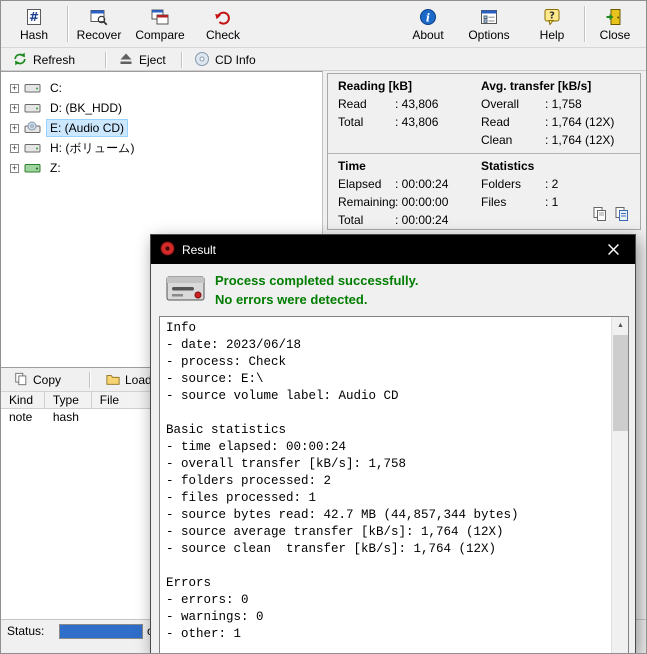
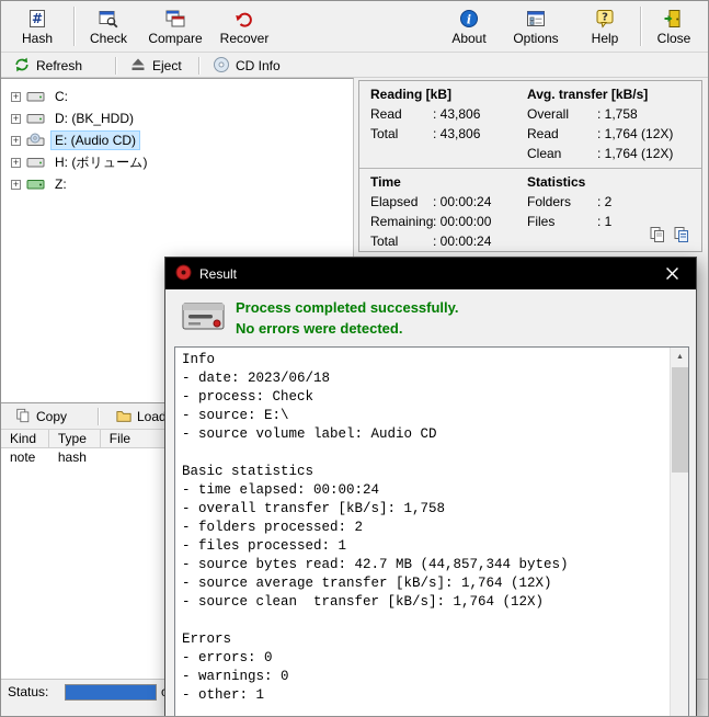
  #
  Hash
- Recover
+ Check
  Compare
- Check
+ Recover
  i
  About
  Options
  ?
  Help
  Close
  Refresh
  Eject
  CD Info
  +
  C:
  +
  D: (BK_HDD)
  +
  E: (Audio CD)
  +
  H: (ボリューム)
  +
  Z:
  Reading [kB]
  Read
  : 43,806
  Total
  : 43,806
  Avg. transfer [kB/s]
  Overall
  : 1,758
  Read
  : 1,764 (12X)
  Clean
  : 1,764 (12X)
  Time
  Elapsed
  : 00:00:24
  Remaining
  : 00:00:00
  Total
  : 00:00:24
  Statistics
  Folders
  : 2
  Files
  : 1
  Copy
  Load
  Kind
  Type
  File
  note
  hash
  Status:
  Result
  Process completed successfully.
  No errors were detected.
  Info
  - date: 2023/06/18
  - process: Check
  - source: E:\
  - source volume label: Audio CD
  Basic statistics
  - time elapsed: 00:00:24
  - overall transfer [kB/s]: 1,758
  - folders processed: 2
  - files processed: 1
  - source bytes read: 42.7 MB (44,857,344 bytes)
  - source average transfer [kB/s]: 1,764 (12X)
  - source clean transfer [kB/s]: 1,764 (12X)
  Errors
  - errors: 0
  - warnings: 0
  - other: 1
